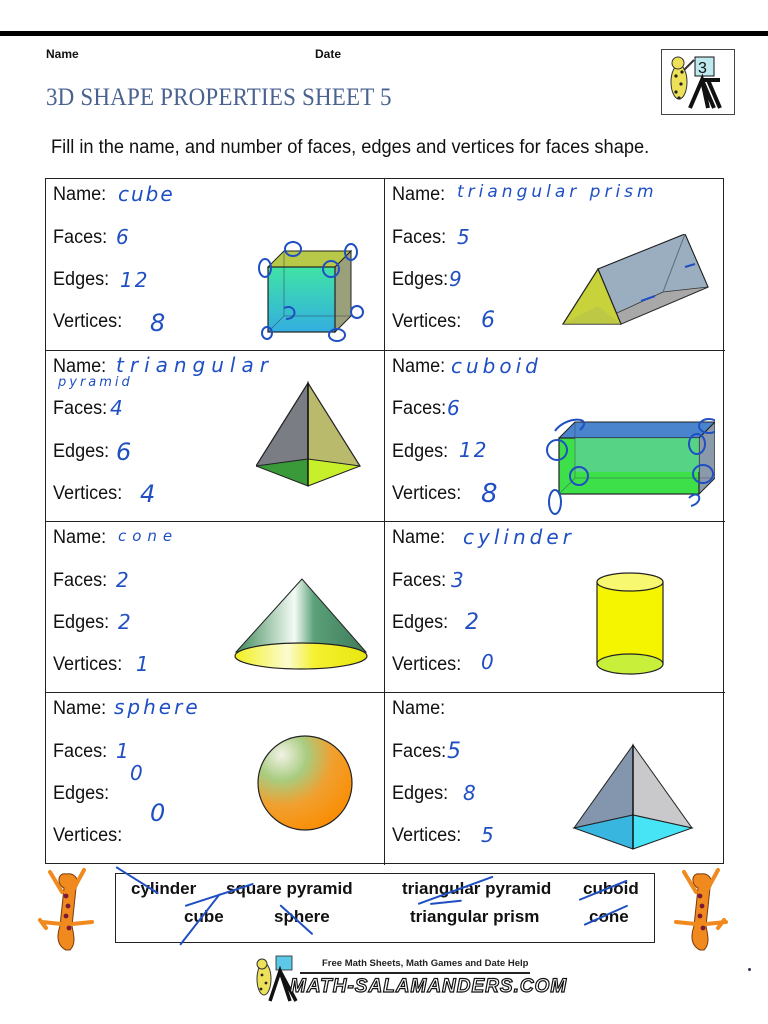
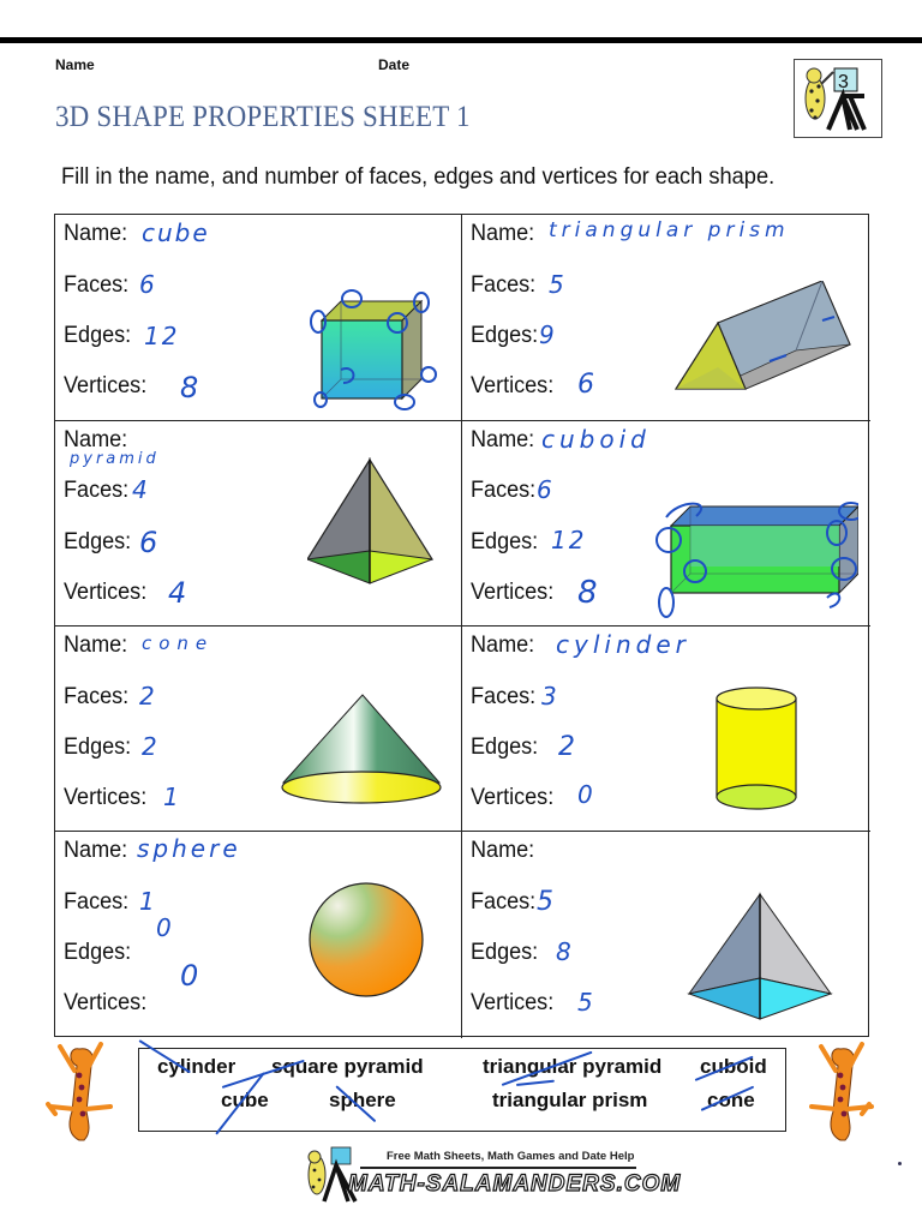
  Name
  Date
- 3D SHAPE PROPERTIES SHEET 5
+ 3D SHAPE PROPERTIES SHEET 1
  3
- Fill in the name, and number of faces, edges and vertices for faces shape.
+ Fill in the name, and number of faces, edges and vertices for each shape.
  Name:
  cube
  Faces:
  6
  Edges:
  12
  Vertices:
  8
  Name:
  triangular prism
  Faces:
  5
  Edges:
  9
  Vertices:
  6
  Name:
- triangular
  pyramid
  Faces:
  4
  Edges:
  6
  Vertices:
  4
  Name:
  cuboid
  Faces:
  6
  Edges:
  12
  Vertices:
  8
  Name:
  cone
  Faces:
  2
  Edges:
  2
  Vertices:
  1
  Name:
  cylinder
  Faces:
  3
  Edges:
  2
  Vertices:
  0
  Name:
  sphere
  Faces:
  1
  Edges:
  0
  Vertices:
  0
  Name:
  Faces:
  5
  Edges:
  8
  Vertices:
  5
  cyinder
  suare pyramid
  triangar pyramid
  cuoid
  cube
  sphere
  triangular prism
  cne
  Free Math Sheets, Math Games and Date Help
  MATH-SALAMANDERS.COM
